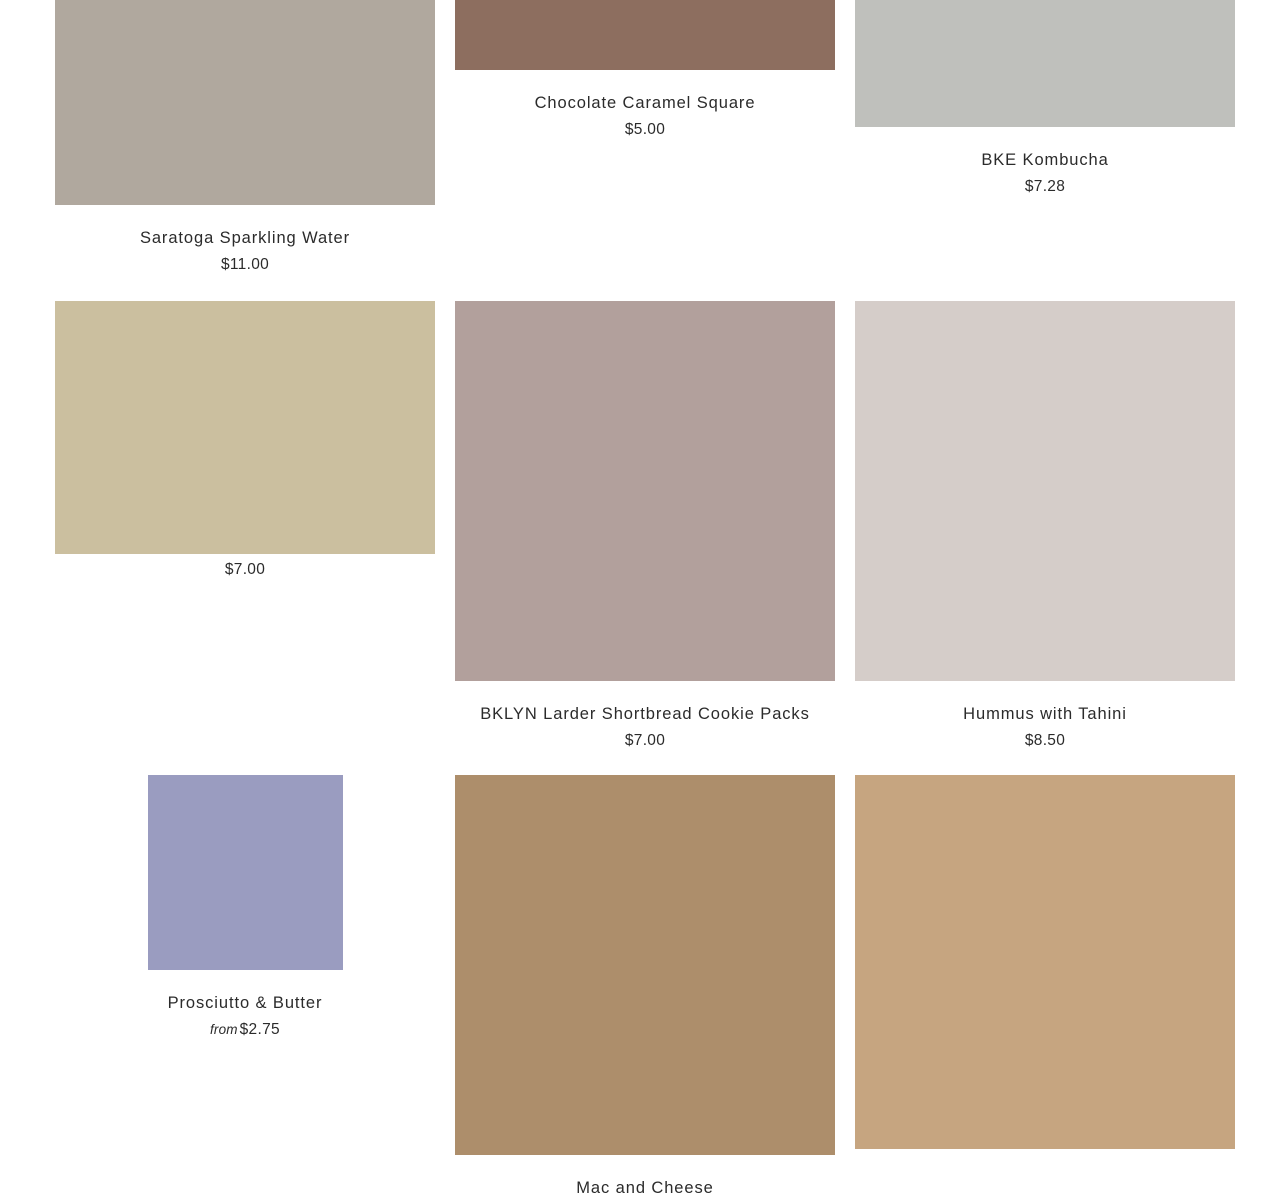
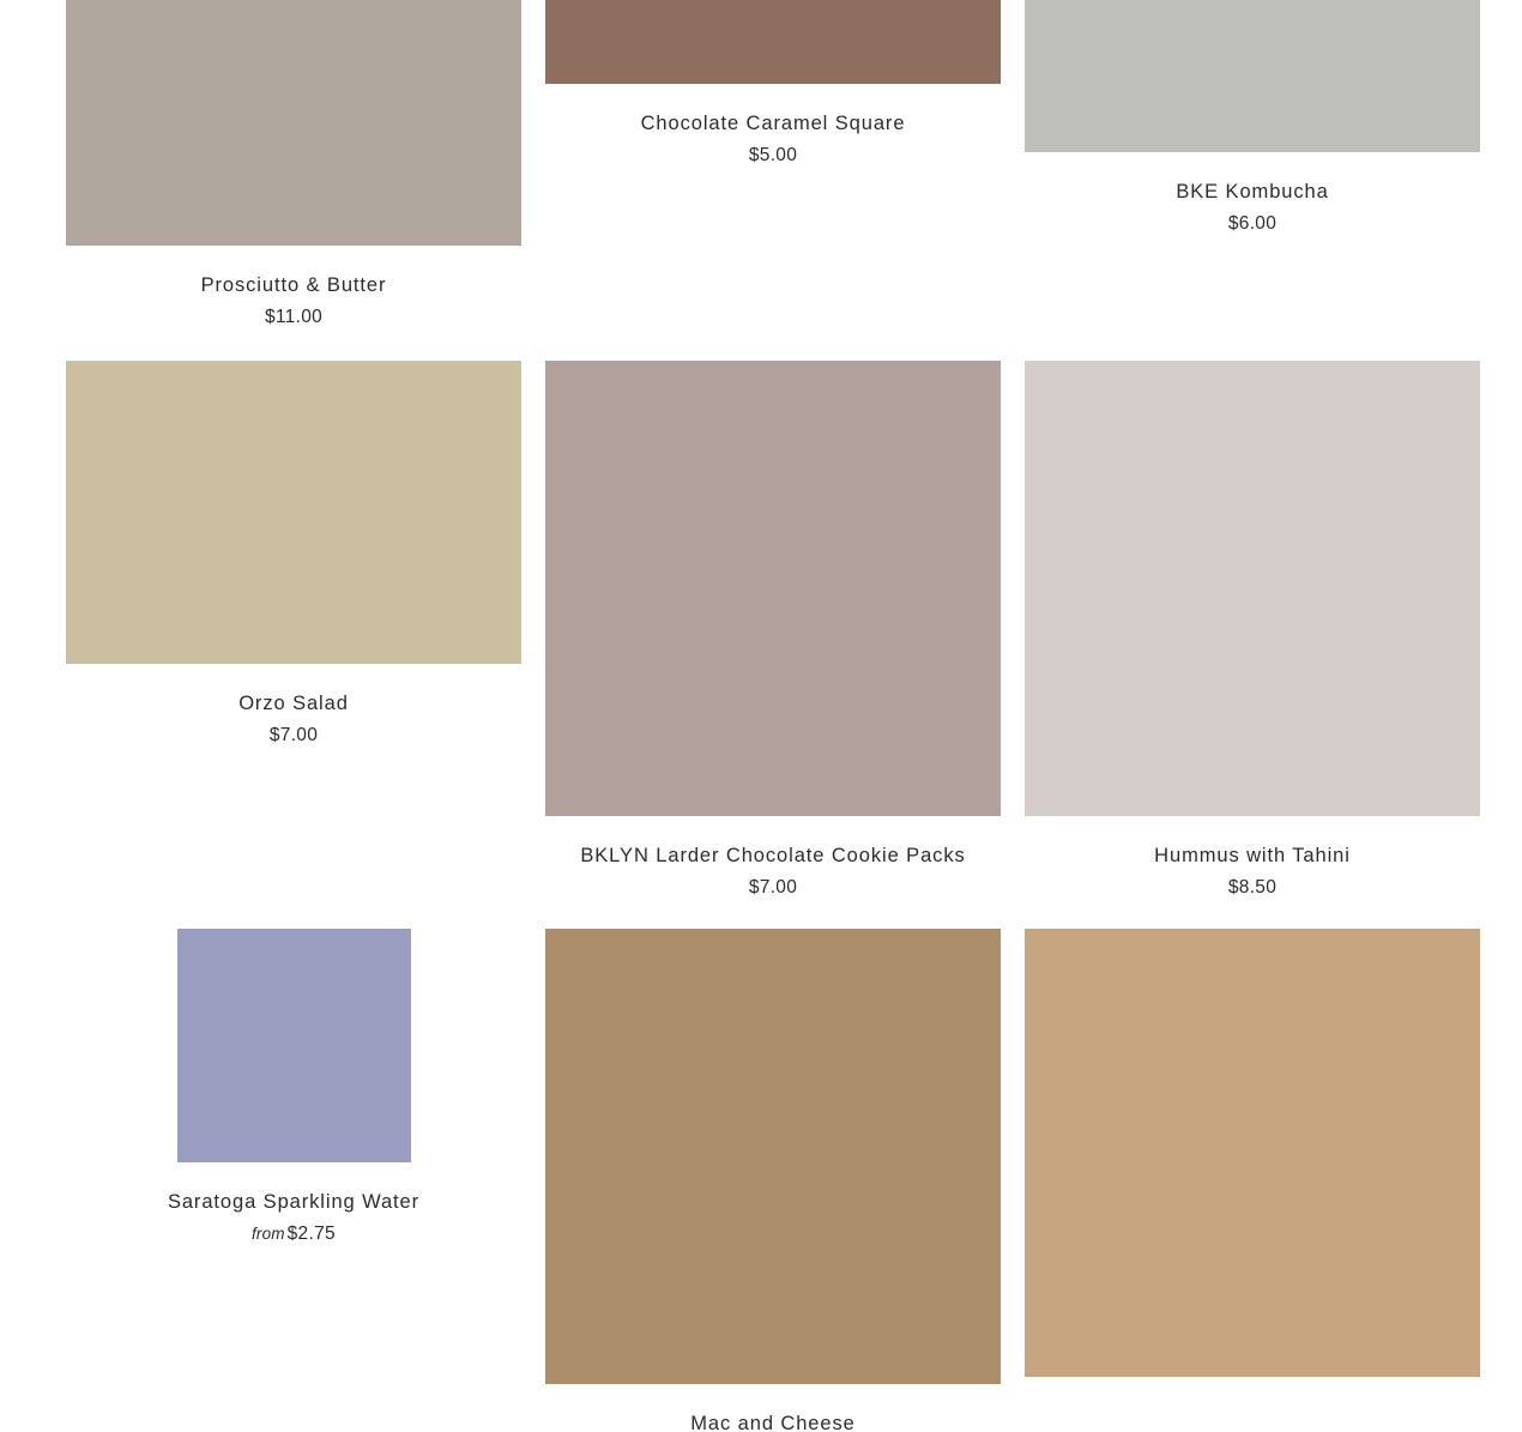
- Saratoga Sparkling Water
+ Prosciutto & Butter
  $11.00
  Chocolate Caramel Square
  $5.00
  BKE Kombucha
- $7.28
+ $6.00
+ Orzo Salad
  $7.00
- BKLYN Larder Shortbread Cookie Packs
+ BKLYN Larder Chocolate Cookie Packs
  $7.00
  Hummus with Tahini
  $8.50
- Prosciutto & Butter
+ Saratoga Sparkling Water
  from $2.75
  Mac and Cheese
